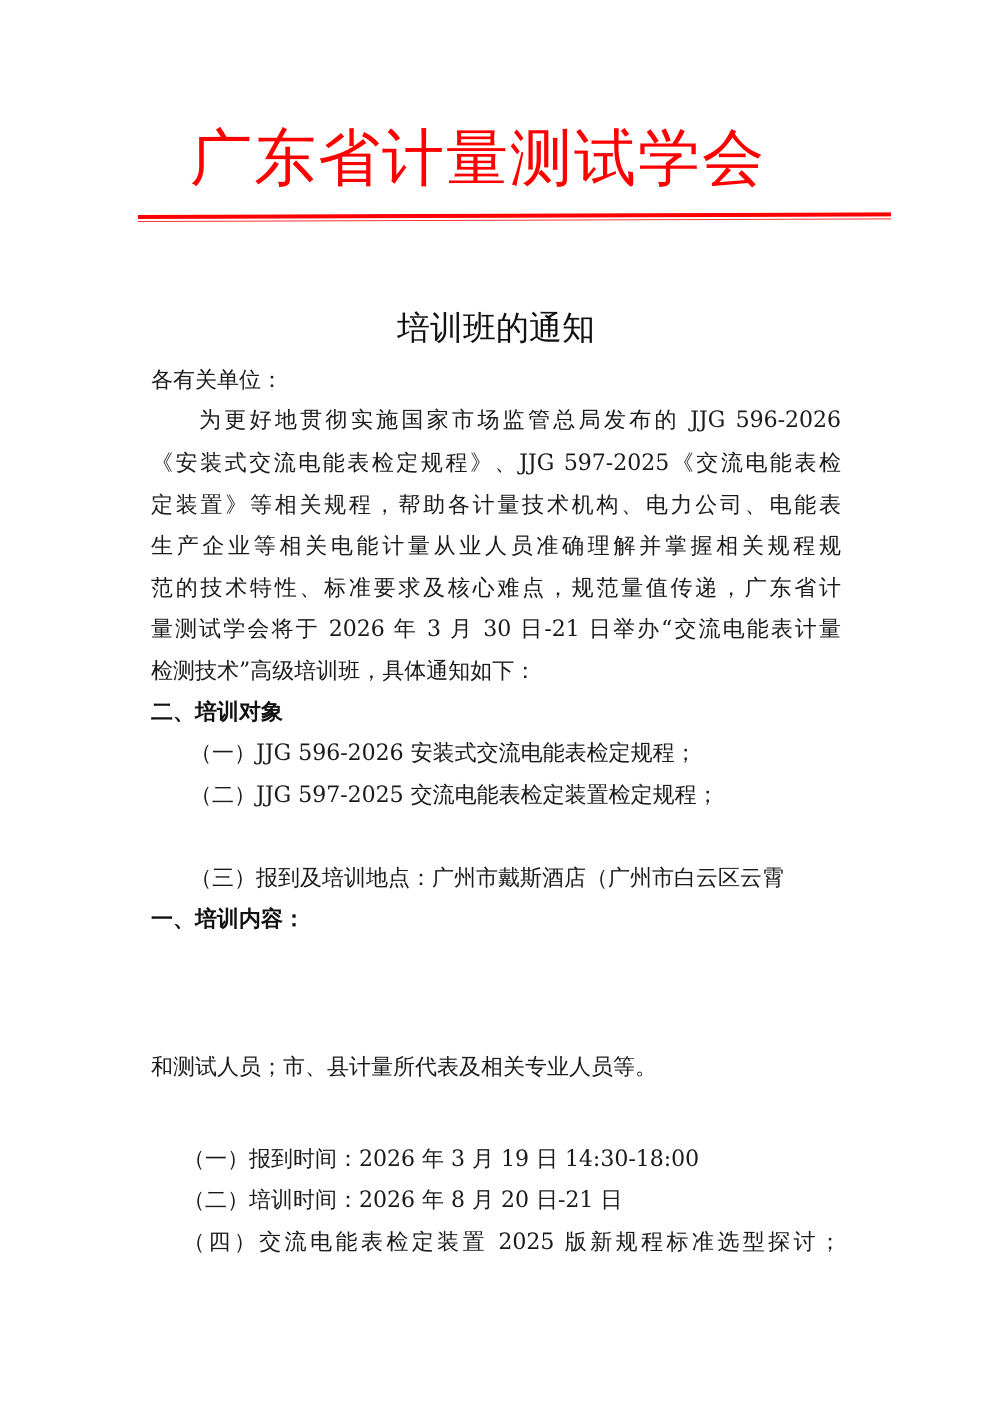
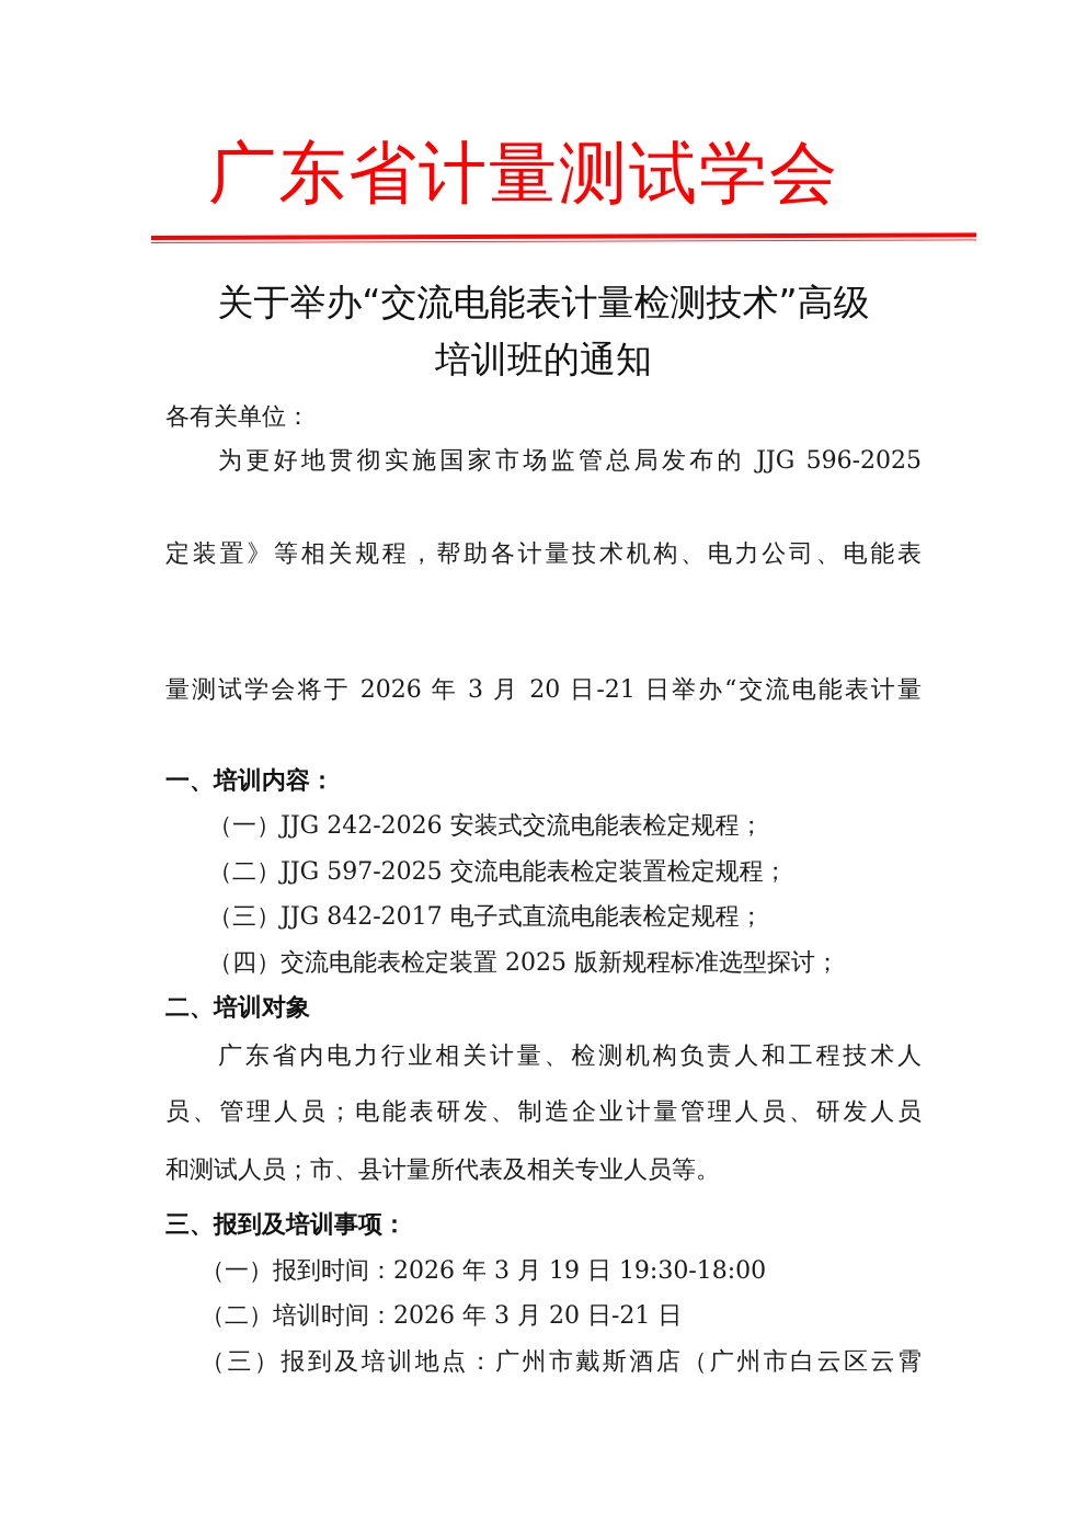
  广东省计量测试学会
+ 关于举办“交流电能表计量检测技术”高级
  培训班的通知
  各有关单位：
- 为更好地贯彻实施国家市场监管总局发布的 JJG 596-2026
+ 为更好地贯彻实施国家市场监管总局发布的 JJG 596-2025
- 《安装式交流电能表检定规程》、JJG 597-2025《交流电能表检
  定装置》等相关规程，帮助各计量技术机构、电力公司、电能表
- 生产企业等相关电能计量从业人员准确理解并掌握相关规程规
- 范的技术特性、标准要求及核心难点，规范量值传递，广东省计
- 量测试学会将于 2026 年 3 月 30 日-21 日举办“交流电能表计量
+ 量测试学会将于 2026 年 3 月 20 日-21 日举办“交流电能表计量
- 检测技术”高级培训班，具体通知如下：
- 二、培训对象
+ 一、培训内容：
- （一）JJG 596-2026 安装式交流电能表检定规程；
+ （一）JJG 242-2026 安装式交流电能表检定规程；
  （二）JJG 597-2025 交流电能表检定装置检定规程；
+ （三）JJG 842-2017 电子式直流电能表检定规程；
- （三）报到及培训地点：广州市戴斯酒店（广州市白云区云霄
+ （四）交流电能表检定装置 2025 版新规程标准选型探讨；
- 一、培训内容：
+ 二、培训对象
+ 广东省内电力行业相关计量、检测机构负责人和工程技术人
+ 员、管理人员；电能表研发、制造企业计量管理人员、研发人员
  和测试人员；市、县计量所代表及相关专业人员等。
+ 三、报到及培训事项：
- （一）报到时间：2026 年 3 月 19 日 14:30-18:00
+ （一）报到时间：2026 年 3 月 19 日 19:30-18:00
- （二）培训时间：2026 年 8 月 20 日-21 日
+ （二）培训时间：2026 年 3 月 20 日-21 日
- （四）交流电能表检定装置 2025 版新规程标准选型探讨；
+ （三）报到及培训地点：广州市戴斯酒店（广州市白云区云霄
